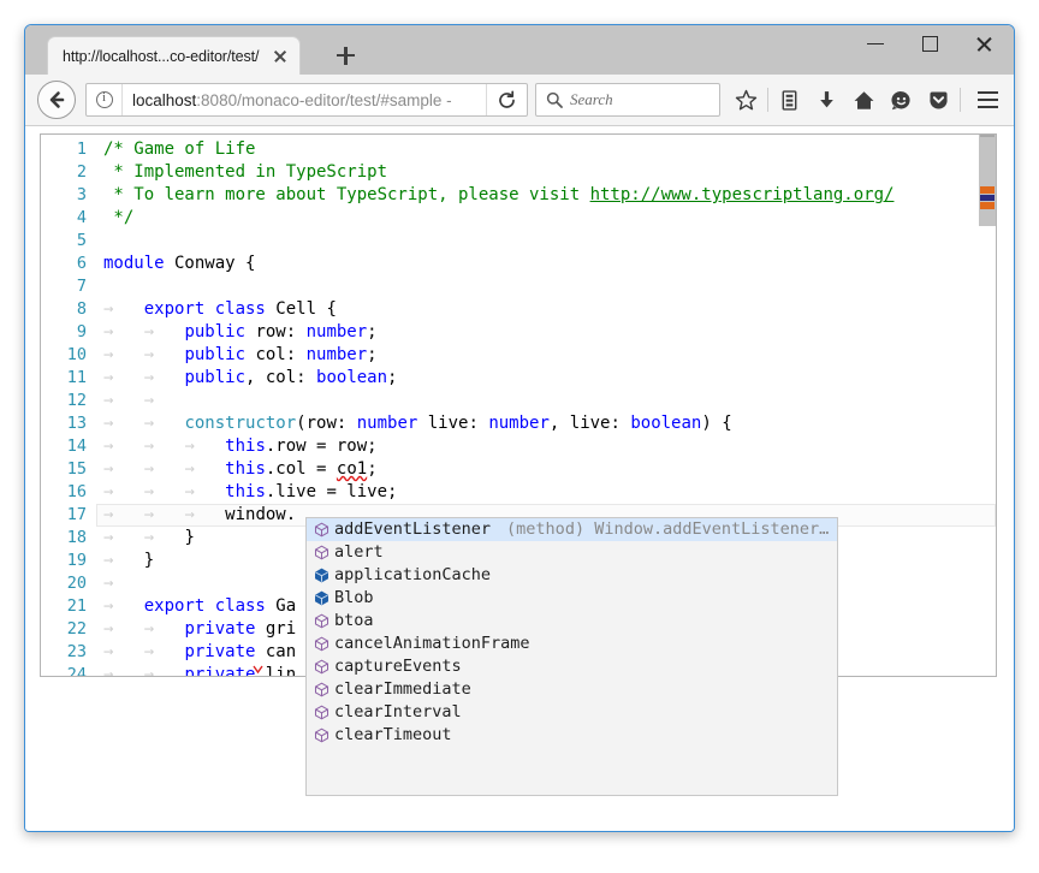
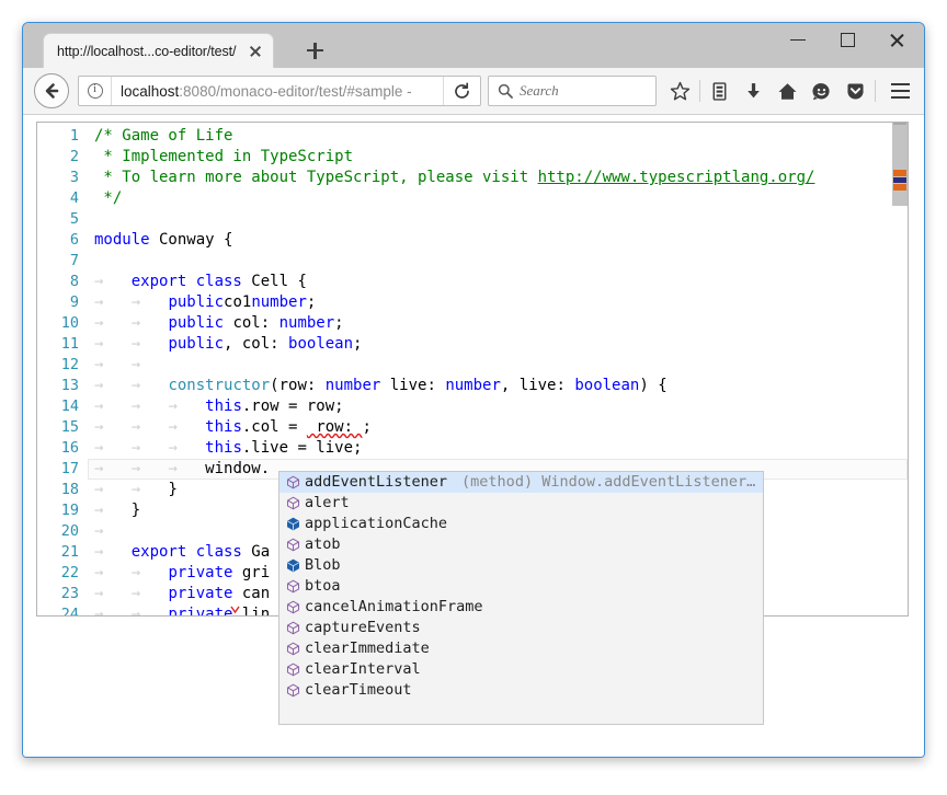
  http://localhost...co-editor/test/
  localhost:8080/monaco-editor/test/#sample -
  Search
  1
  /* Game of Life
  2
  * Implemented in TypeScript
  3
  * To learn more about TypeScript, please visit http://www.typescriptlang.org/
  4
  */
  5
  6
  module Conway {
  7
  8
  → export class Cell {
  9
- → → public row: number;
+ → → publicco1number;
  10
  → → public col: number;
  11
  → → public, col: boolean;
  12
  → →
  13
  → → constructor(row: number live: number, live: boolean) {
  14
  → → → this.row = row;
  15
- → → → this.col = co1;
+ → → → this.col = row: ;
  16
  → → → this.live = live;
  17
  → → → window.
  18
  → → }
  19
  → }
  20
  →
  21
  → export class Ga
  22
  → → private gri
  23
  → → private can
  24
  → → private lin
  addEventListener
  (method) Window.addEventListener…
  alert
  applicationCache
+ atob
  Blob
  btoa
  cancelAnimationFrame
  captureEvents
  clearImmediate
  clearInterval
  clearTimeout
